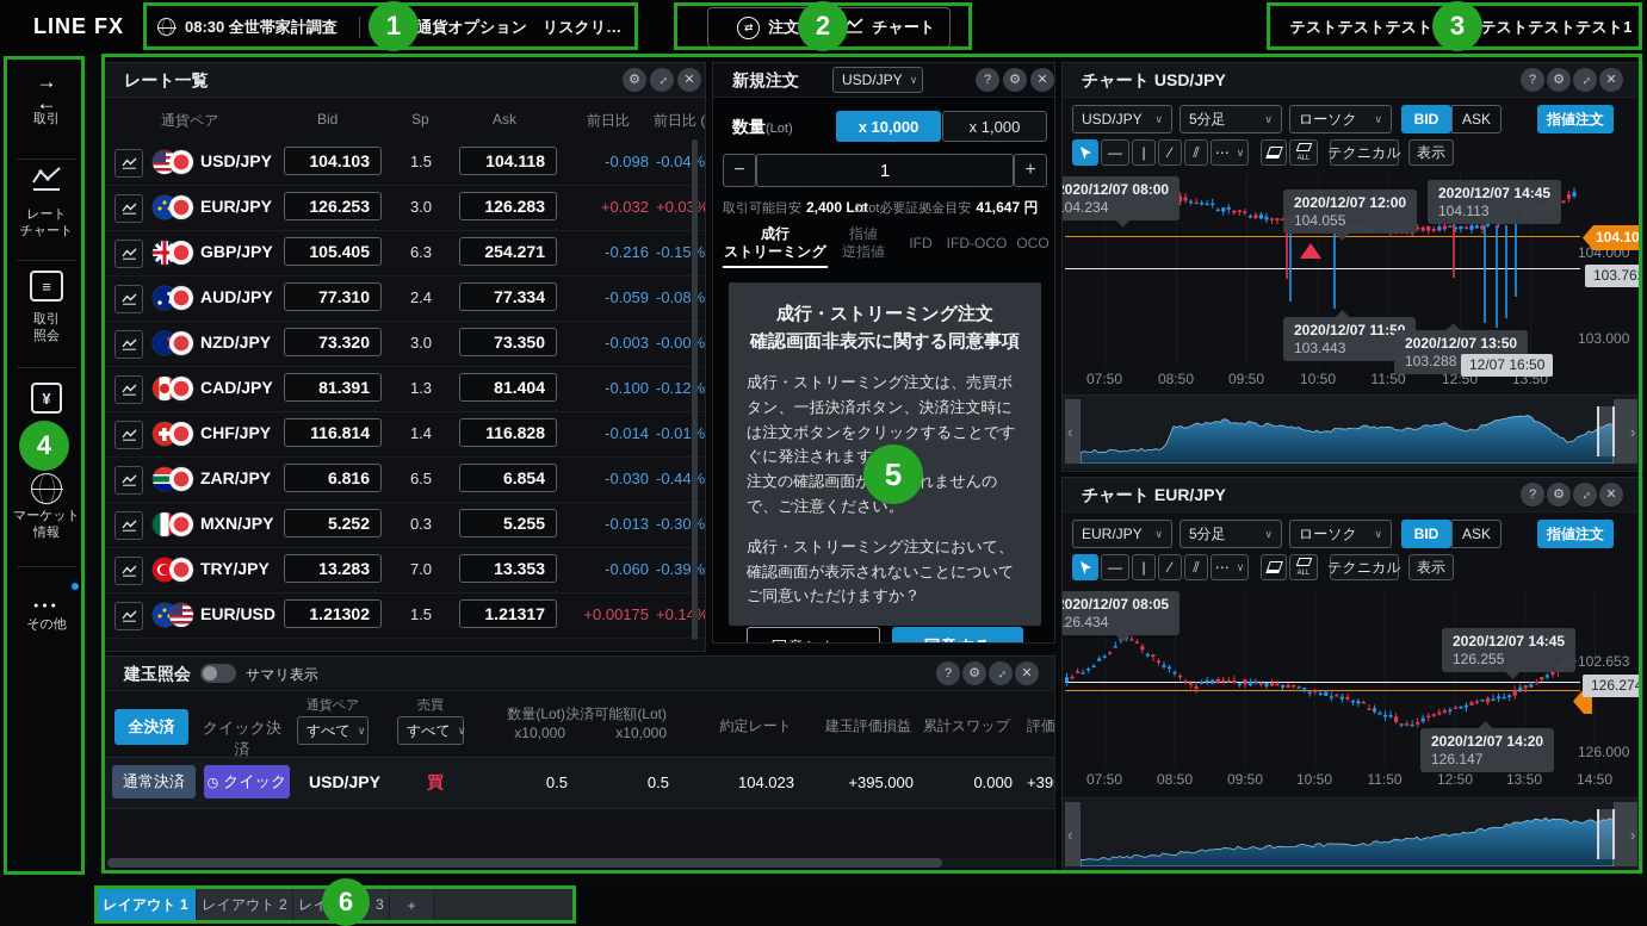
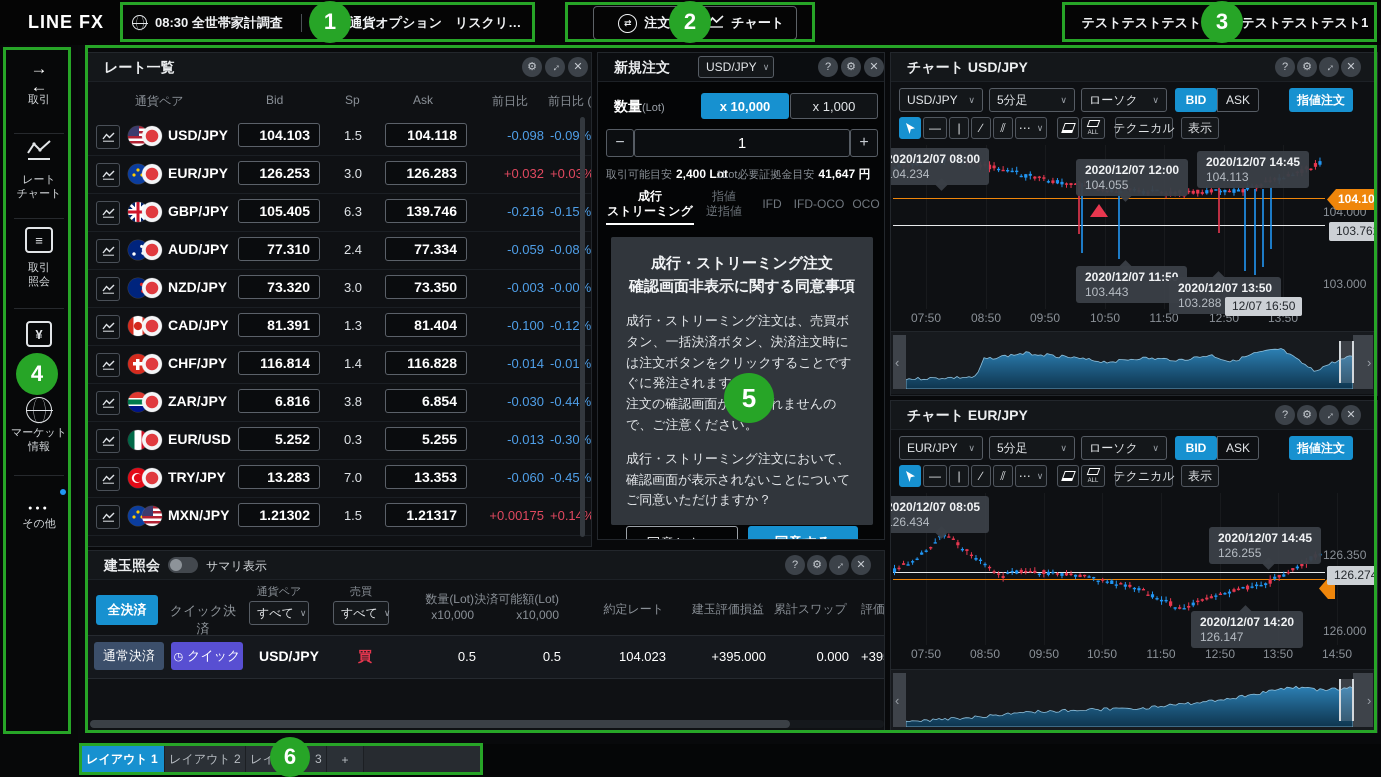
  LINE FX
  08:30 全世帯家計調査
  通貨オプション リスクリ…
  ⇄
  注文
  チャート
  テストテストテストテストテストテスト1
  →
  ←
  取引
  レート
  チャート
  ≡
  取引
  照会
  ¥
  マーケット
  情報
  その他
  レート一覧
  ⚙
  ✕
  通貨ペア
  Bid
  Sp
  Ask
  前日比
  USD/JPY
  104.103
  1.5
  104.118
  -0.098
- -0.04%
+ -0.09%
  EUR/JPY
  126.253
  3.0
  126.283
  +0.032
  +0.0%
  GBP/JPY
  105.405
  6.3
- 254.271
+ 139.746
  -0.216
  -0.15%
  AUD/JPY
  77.310
  2.4
  77.334
  -0.059
  -0.08%
  NZD/JPY
  73.320
  3.0
  73.350
  -0.003
  -0.00%
  CAD/JPY
  81.391
  1.3
  81.404
  -0.100
  -0.12%
  CHF/JPY
  116.814
  1.4
  116.828
  -0.014
  -0.01%
  ZAR/JPY
  6.816
- 6.5
+ 3.8
  6.854
  -0.030
  -0.44%
- MXN/JPY
+ EUR/USD
  5.252
  0.3
  5.255
  -0.013
  -0.30%
  TRY/JPY
  13.283
  7.0
  13.353
  -0.060
- -0.39%
+ -0.45%
- EUR/USD
+ MXN/JPY
  1.21302
  1.5
  1.21317
  +0.00175
  +0.1%
  新規注文
  USD/JPY
  ∨
  ?
  ⚙
  ✕
  数量(Lot)
  x 10,000
  x 1,000
  −
  1
  +
  取引可能目安 2,400 Lot
  1Lot必要証拠金目安 41,647 円
  成行
  ストリーミング
  指値
  逆指値
  IFD
  IFD-OCO
  OCO
  成行・ストリーミング注文
  確認画面非表示に関する同意事項
  成行・ストリーミング注文は、売買ボタン、一括決済ボタン、決済注文時には注文ボタンをクリックすることですぐに発注されます
  注文の確認画面れませんので、ご注意ください。
  成行・ストリーミング注文において、確認画面が表示されないことについてご同意いただけますか？
  建玉照会
  サマリ表示
  ?
  ⚙
  ✕
  全決済
  クイック決済
  通貨ペア
  すべて
  ∨
  売買
  すべて
  ∨
  数量(Lot)
  x10,000
  決済可能額(Lot)
  x10,000
  約定レート
  建玉評価損益
  累計スワップ
  通常決済
  ◷
  クイック
  USD/JPY
  買
  0.5
  0.5
  104.023
  +395.000
  0.000
  +39
  チャート USD/JPY
  ?
  ⚙
  ✕
  USD/JPY
  ∨
  5分足
  ∨
  ローソク
  ∨
  BID
  ASK
  指値注文
  —
  |
  ∕
  ⫽
  ⋯
  ∨
  テクニカル
  表示
  07:50
  08:50
  09:50
  10:50
  11:50
  12:50
  13:50
  104.000
  103.000
  104.10
  103.762
  12/07 16:50
  020/12/07 08:00
  04.234
  2020/12/07 12:00
  104.055
  2020/12/07 14:45
  104.113
  2020/12/07 11:5
  103.443
  2020/12/07 13:50
  103.288
  ‹
  ›
  チャート EUR/JPY
  ?
  ⚙
  ✕
  EUR/JPY
  ∨
  5分足
  ∨
  ローソク
  ∨
  BID
  ASK
  指値注文
  —
  |
  ∕
  ⫽
  ⋯
  ∨
  テクニカル
  表示
  07:50
  08:50
  09:50
  10:50
  11:50
  12:50
  13:50
  14:50
- 102.653
+ 126.350
  126.000
  126.274
  020/12/07 08:05
  26.434
  2020/12/07 14:45
  126.255
  2020/12/07 14:20
  126.147
  ‹
  ›
  レイアウト 1
  レイアウト 2
  +
  1
  2
  3
  4
  5
  6
